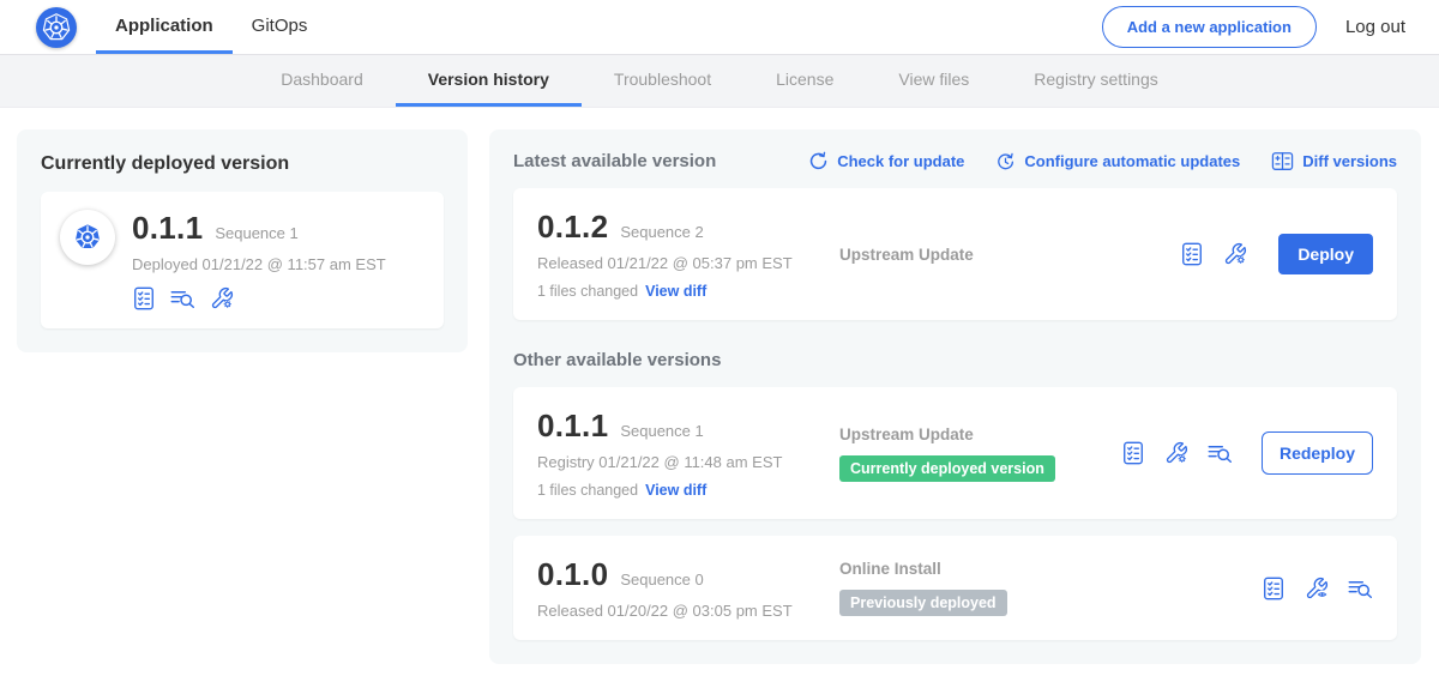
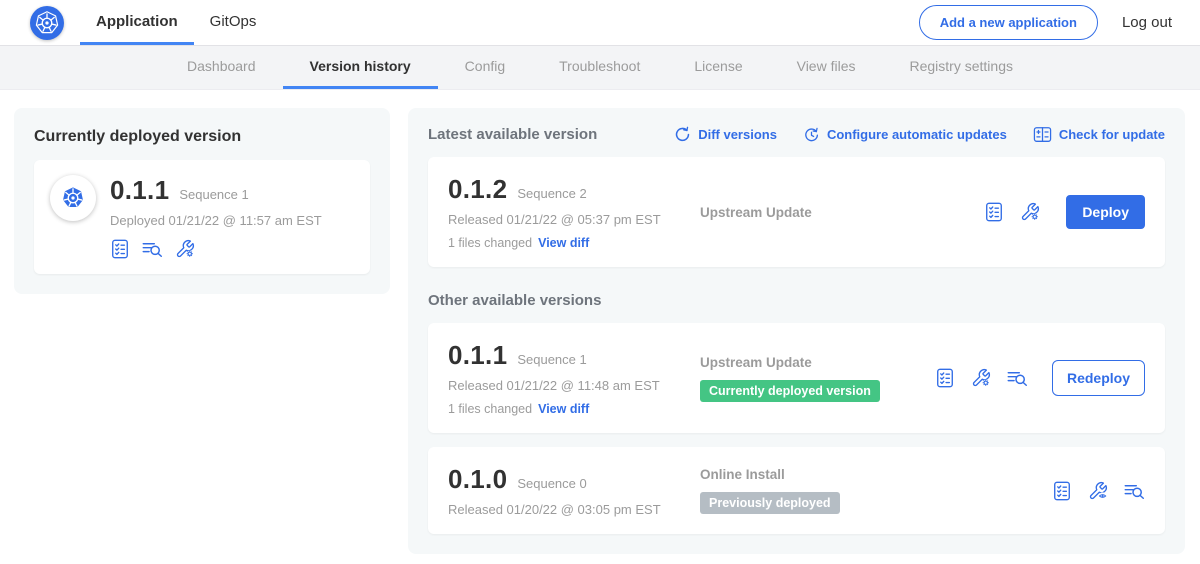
  Application
  GitOps
  Add a new application
  Log out
  Dashboard
  Version history
+ Config
  Troubleshoot
  License
  View files
  Registry settings
  Currently deployed version
  0.1.1
  Sequence 1
  Deployed 01/21/22 @ 11:57 am EST
  Latest available version
- Check for update
+ Diff versions
  Configure automatic updates
- Diff versions
+ Check for update
  0.1.2
  Sequence 2
  Released 01/21/22 @ 05:37 pm EST
  1 files changed View diff
  Upstream Update
  Deploy
  Other available versions
  0.1.1
  Sequence 1
- Registry 01/21/22 @ 11:48 am EST
+ Released 01/21/22 @ 11:48 am EST
  1 files changed View diff
  Upstream Update
  Currently deployed version
  Redeploy
  0.1.0
  Sequence 0
  Released 01/20/22 @ 03:05 pm EST
  Online Install
  Previously deployed
